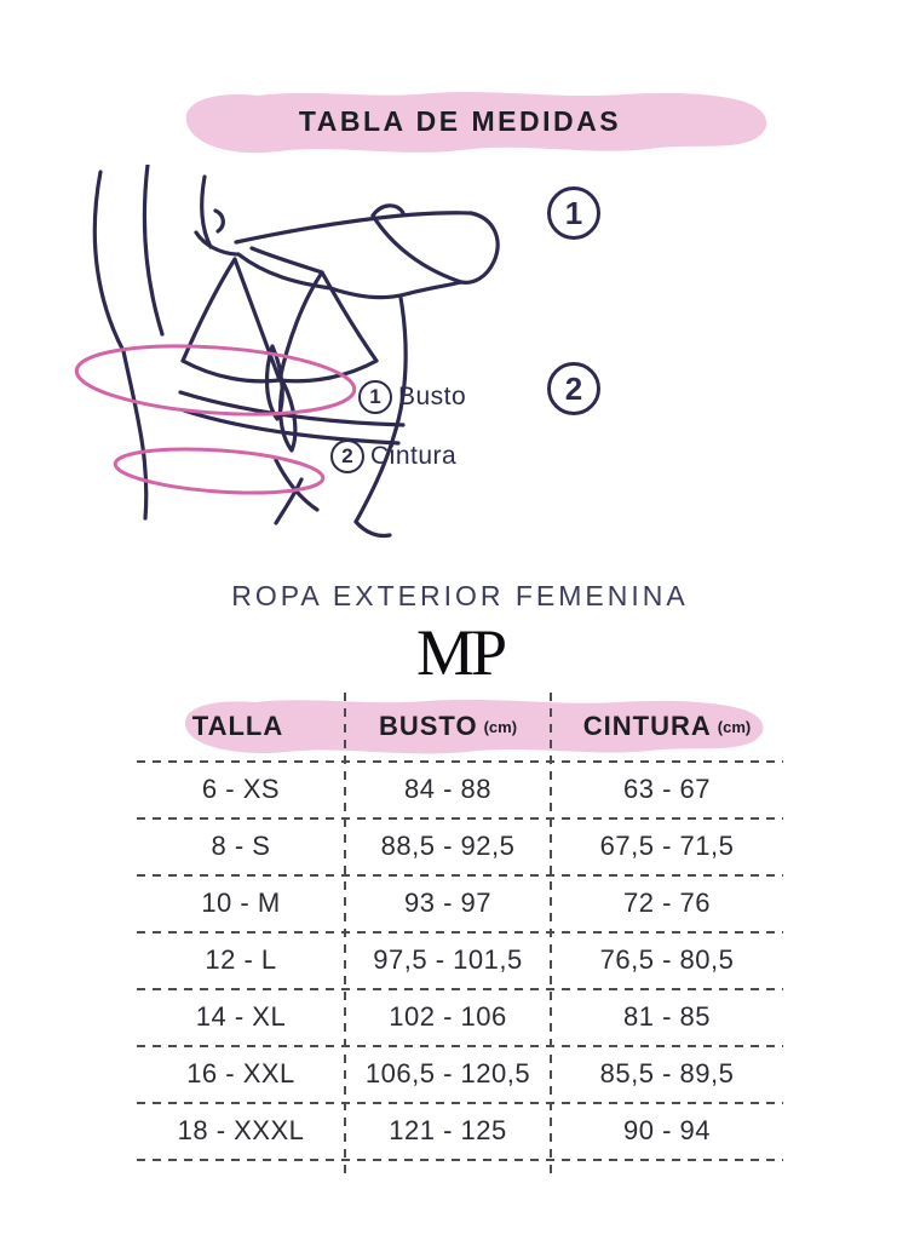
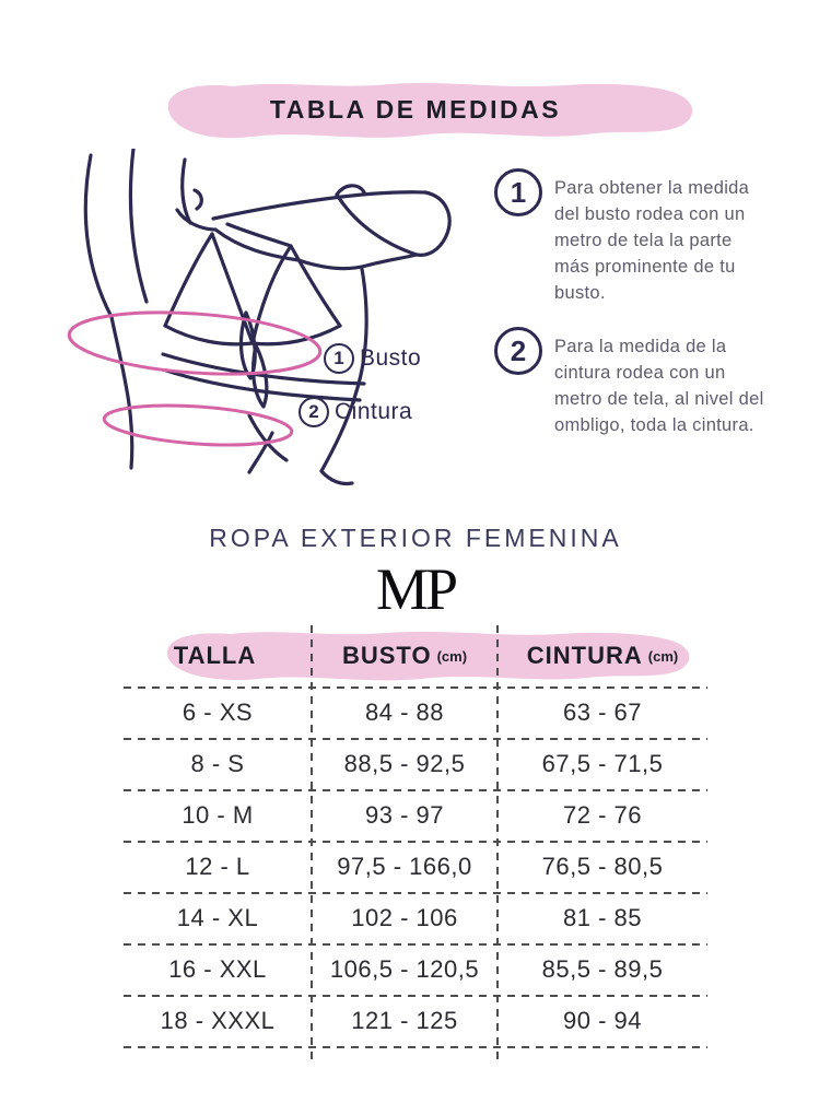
  TABLA DE MEDIDAS
  1
  Busto
  2
  Cintura
  1
+ Para obtener la medida del busto rodea con un metro de tela la parte más prominente de tu busto.
  2
+ Para la medida de la cintura rodea con un metro de tela, al nivel del ombligo, toda la cintura.
  ROPA EXTERIOR FEMENINA
  MP
  TALLA
  BUSTO
  (cm)
  CINTURA
  (cm)
  6 - XS
  84 - 88
  63 - 67
  8 - S
  88,5 - 92,5
  67,5 - 71,5
  10 - M
  93 - 97
  72 - 76
  12 - L
- 97,5 - 101,5
+ 97,5 - 166,0
  76,5 - 80,5
  14 - XL
  102 - 106
  81 - 85
  16 - XXL
  106,5 - 120,5
  85,5 - 89,5
  18 - XXXL
  121 - 125
  90 - 94
